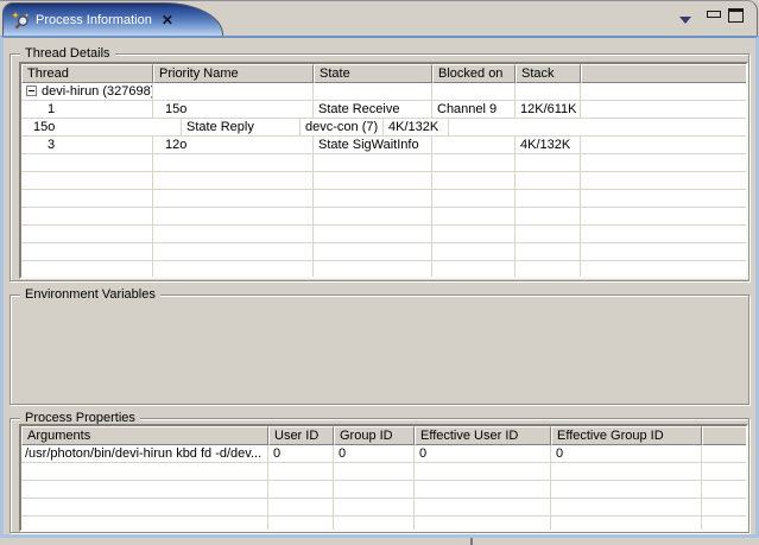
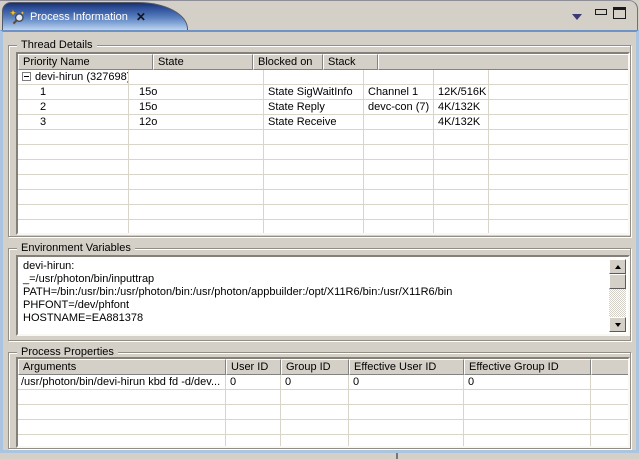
  Process Information
  ✕
  Thread Details
- Thread
  Priority Name
  State
  Blocked on
  Stack
  devi-hirun (327698
  1
  15o
- State Receive
+ State SigWaitInfo
- Channel 9
+ Channel 1
- 12K/611K
+ 12K/516K
+ 2
  15o
  State Reply
  devc-con (7)
  4K/132K
  3
  12o
- State SigWaitInfo
+ State Receive
  4K/132K
  Environment Variables
+ devi-hirun:
+ _=/usr/photon/bin/inputtrap
+ PATH=/bin:/usr/bin:/usr/photon/bin:/usr/photon/appbuilder:/opt/X11R6/bin:/usr/X11R6/bin
+ PHFONT=/dev/phfont
+ HOSTNAME=EA881378
  Process Properties
  Arguments
  User ID
  Group ID
  Effective User ID
  Effective Group ID
  /usr/photon/bin/devi-hirun kbd fd -d/dev...
  0
  0
  0
  0
